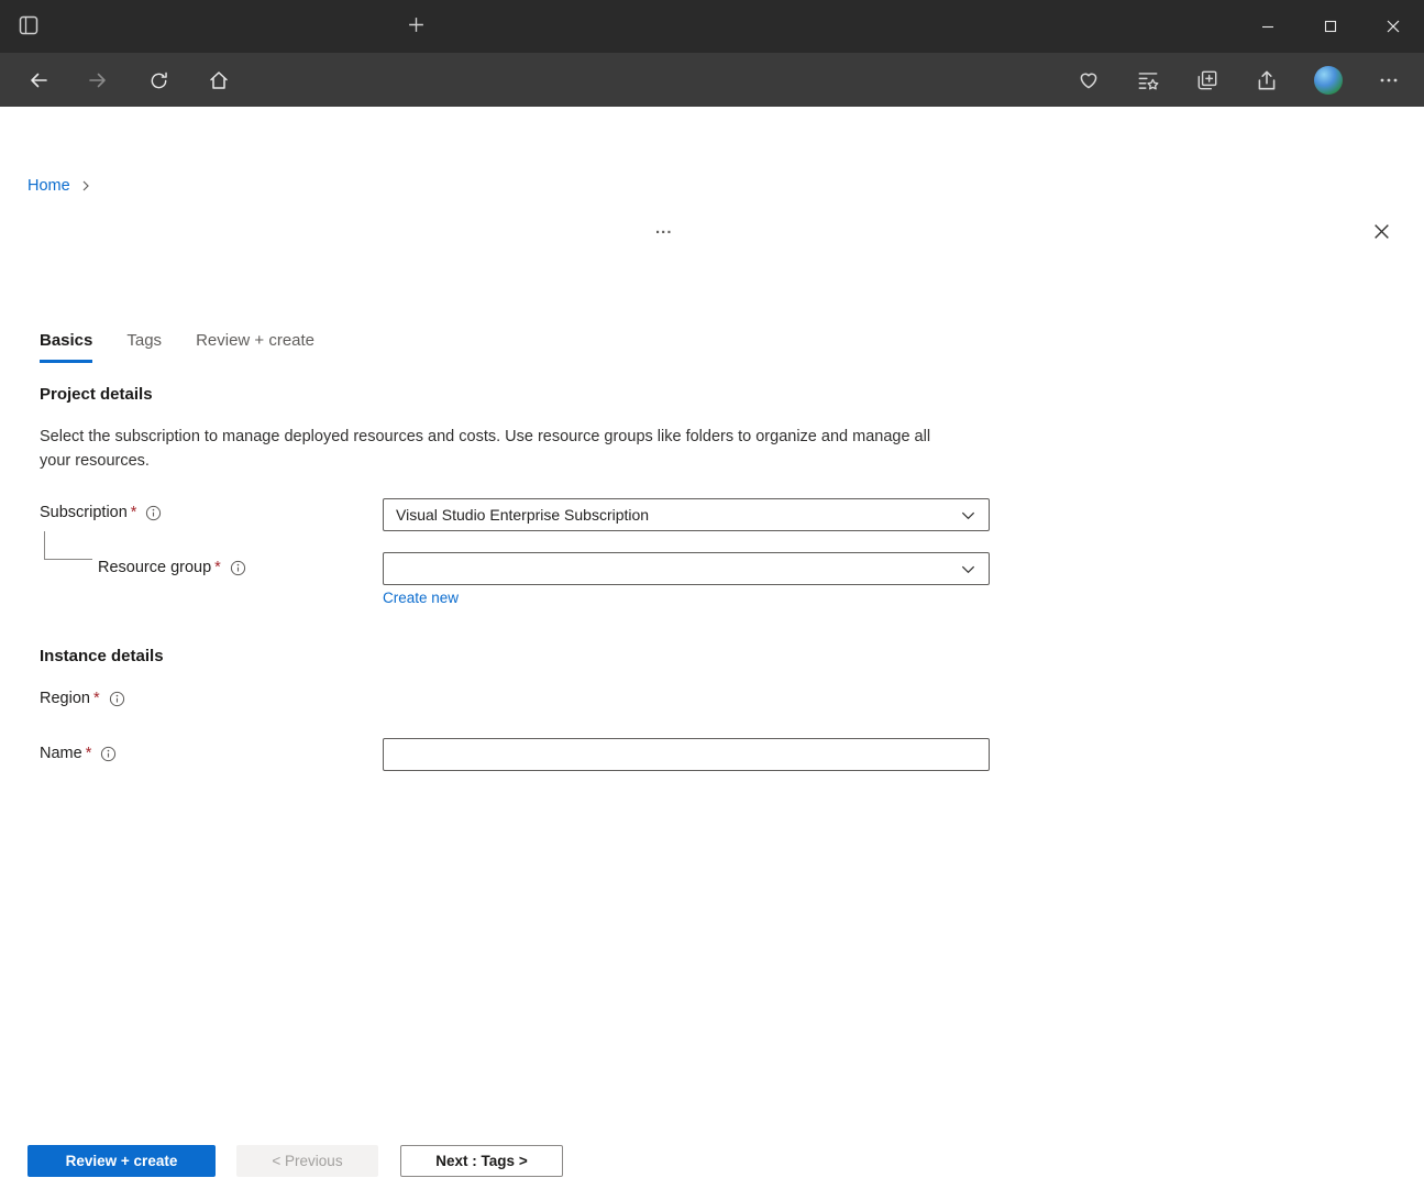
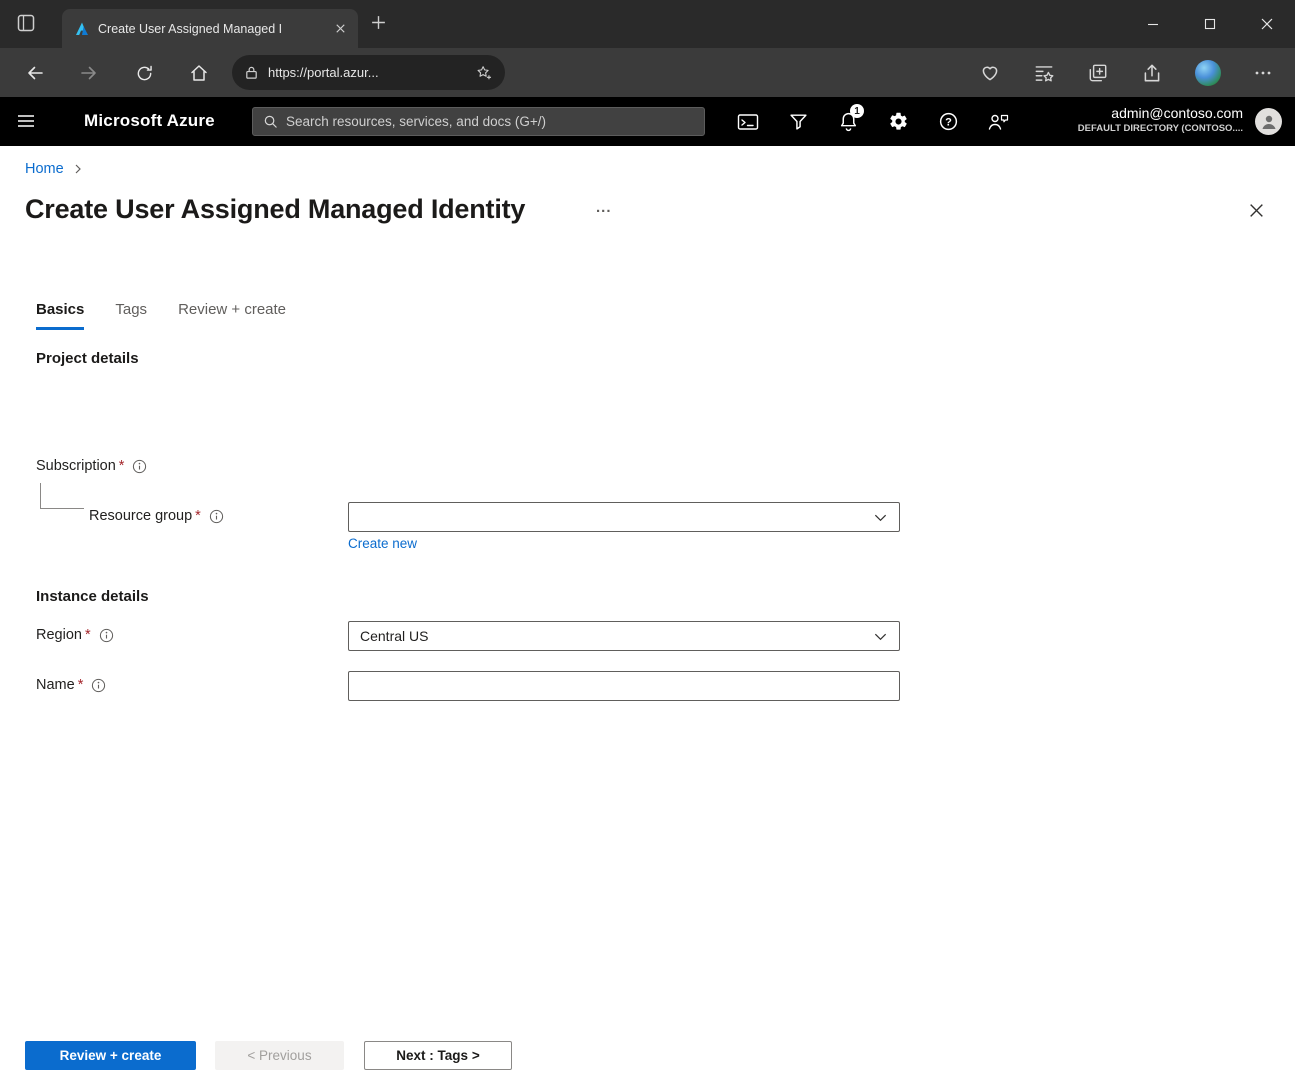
+ Create User Assigned Managed I
+ https://portal.azur...
+ Microsoft Azure
+ Search resources, services, and docs (G+/)
+ 1
+ ?
+ admin@contoso.com
+ DEFAULT DIRECTORY (CONTOSO....
  Home
+ Create User Assigned Managed Identity
  ...
  Basics
  Tags
  Review + create
  Project details
- Select the subscription to manage deployed resources and costs. Use resource groups like folders to organize and manage all your resources.
  Subscription
  *
- Visual Studio Enterprise Subscription
  Resource group
  *
  Create new
  Instance details
  Region
  *
+ Central US
  Name
  *
  Review + create
  < Previous
  Next : Tags >
